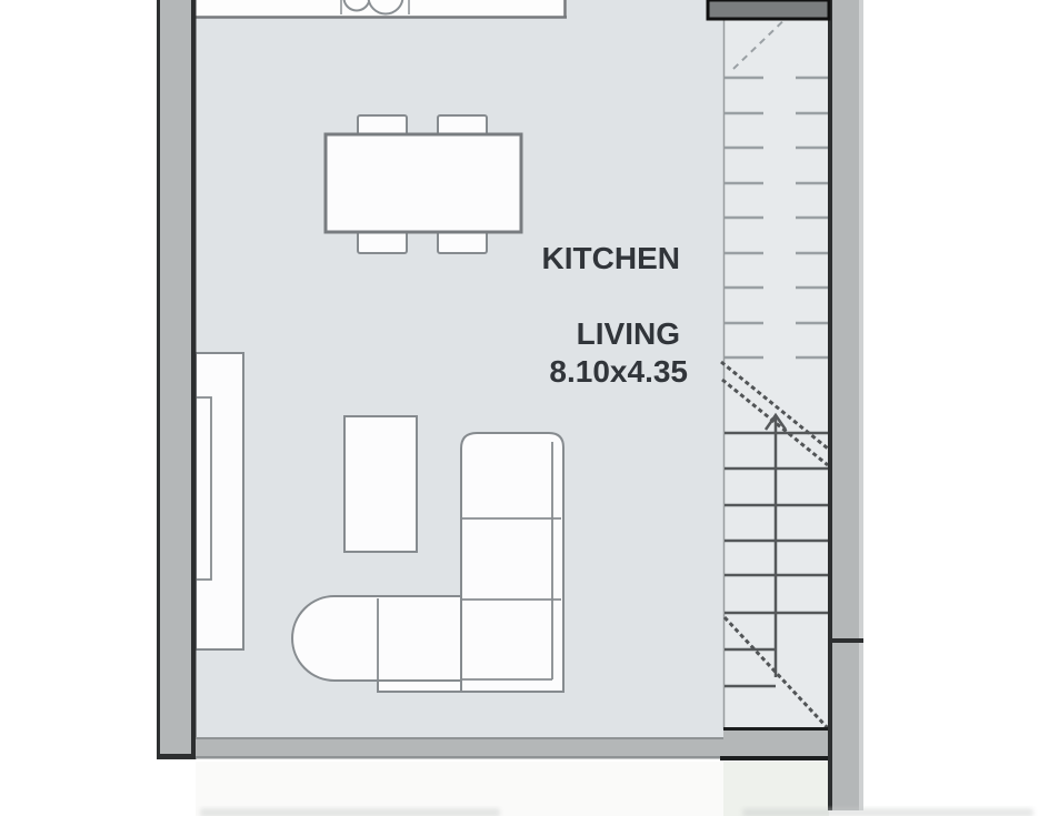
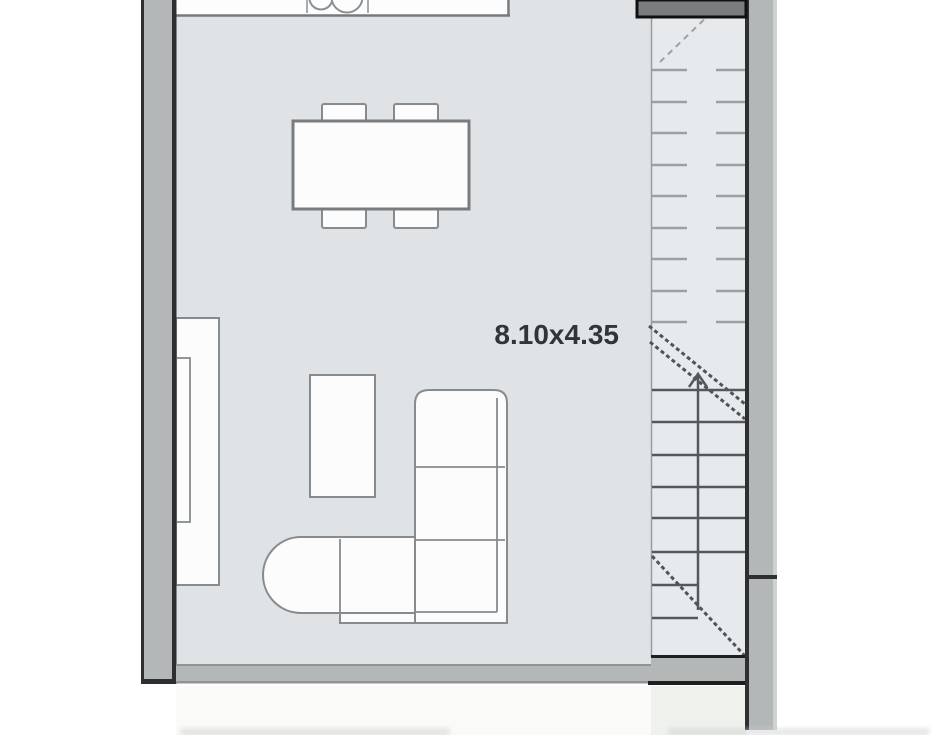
- KITCHEN
- LIVING
  8.10x4.35
